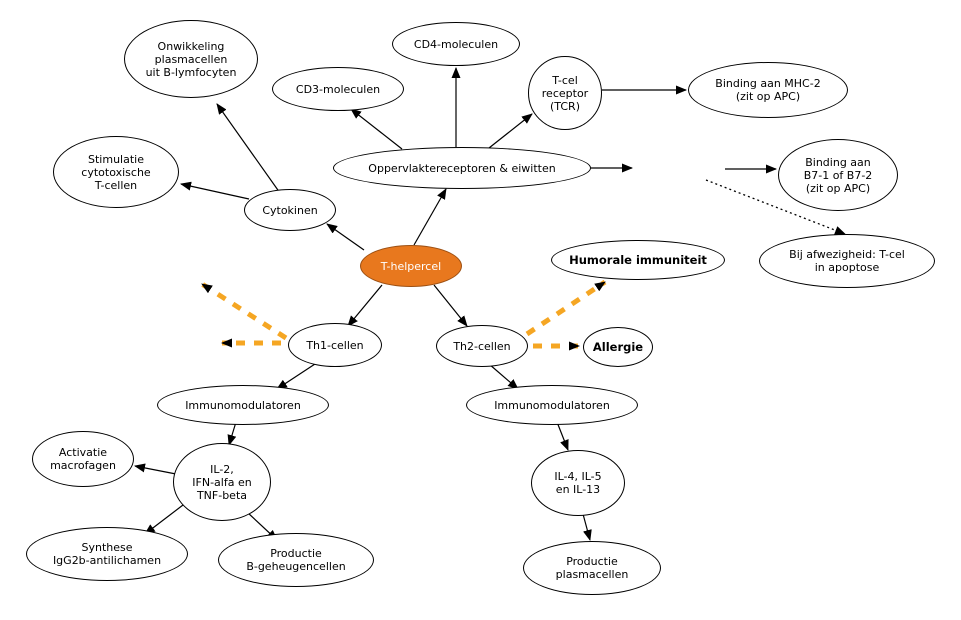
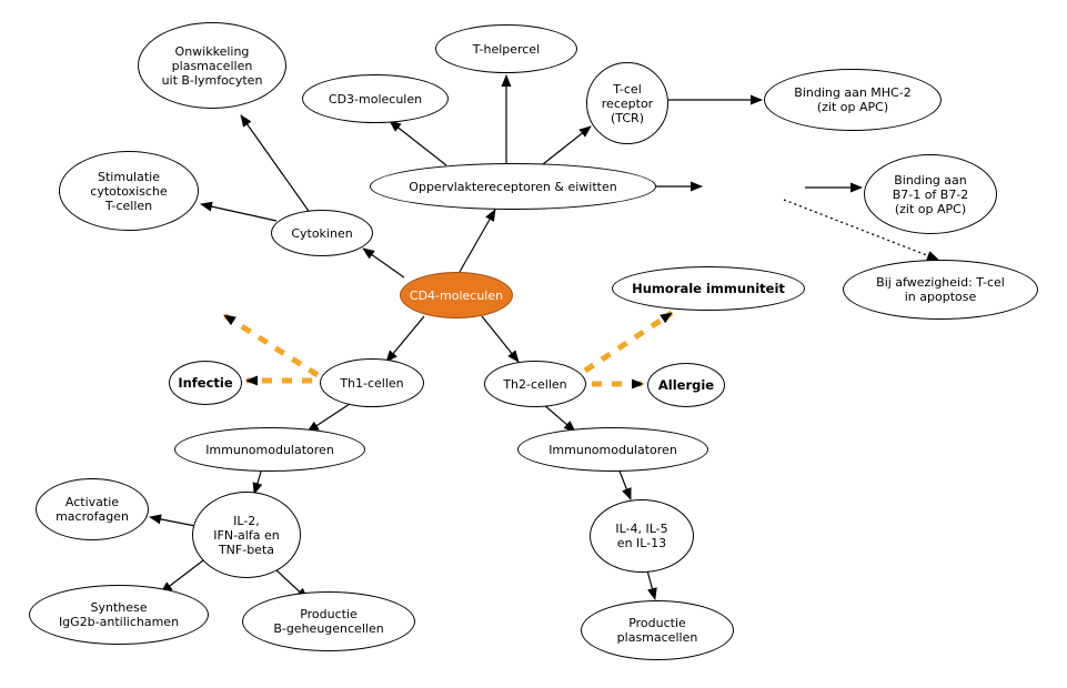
  Onwikkeling
  plasmacellen
  uit B-lymfocyten
- CD4-moleculen
+ T-helpercel
  CD3-moleculen
  T-cel
  receptor
  (TCR)
  Binding aan MHC-2
  (zit op APC)
  Stimulatie
  cytotoxische
  T-cellen
  Oppervlaktereceptoren & eiwitten
  Binding aan
  B7-1 of B7-2
  (zit op APC)
  Cytokinen
- T-helpercel
+ CD4-moleculen
  Humorale immuniteit
  Bij afwezigheid: T-cel
  in apoptose
+ Infectie
  Th1-cellen
  Th2-cellen
  Allergie
  Immunomodulatoren
  Immunomodulatoren
  Activatie
  macrofagen
  IL-2,
  IFN-alfa en
  TNF-beta
  IL-4, IL-5
  en IL-13
  Synthese
  IgG2b-antilichamen
  Productie
  B-geheugencellen
  Productie
  plasmacellen
